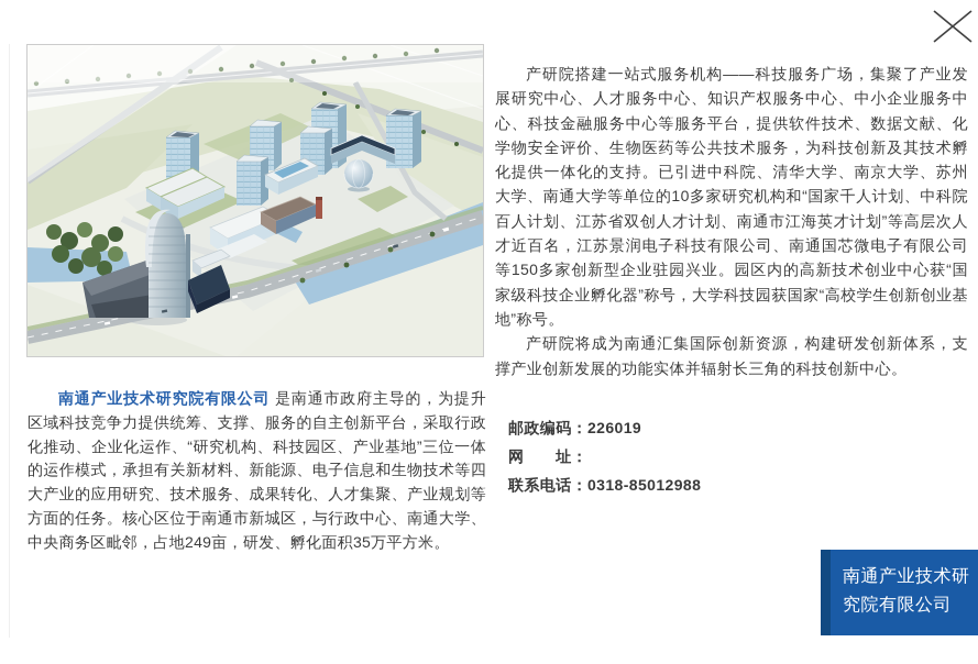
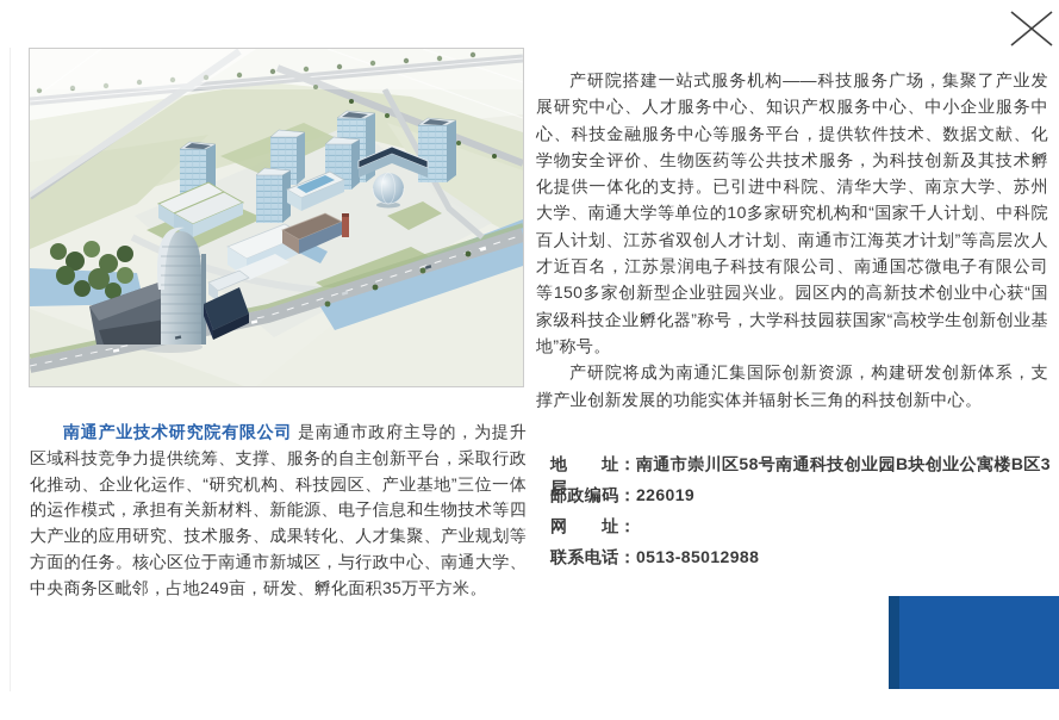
  产研院搭建一站式服务机构——科技服务广场，集聚了产业发展研究中心、人才服务中心、知识产权服务中心、中小企业服务中心、科技金融服务中心等服务平台，提供软件技术、数据文献、化学物安全评价、生物医药等公共技术服务，为科技创新及其技术孵化提供一体化的支持。已引进中科院、清华大学、南京大学、苏州大学、南通大学等单位的10多家研究机构和“国家千人计划、中科院百人计划、江苏省双创人才计划、南通市江海英才计划”等高层次人才近百名，江苏景润电子科技有限公司、南通国芯微电子有限公司等150多家创新型企业驻园兴业。园区内的高新技术创业中心获“国家级科技企业孵化器”称号，大学科技园获国家“高校学生创新创业基地”称号。
  产研院将成为南通汇集国际创新资源，构建研发创新体系，支撑产业创新发展的功能实体并辐射长三角的科技创新中心。
  南通产业技术研究院有限公司 是南通市政府主导的，为提升区域科技竞争力提供统筹、支撑、服务的自主创新平台，采取行政化推动、企业化运作、“研究机构、科技园区、产业基地”三位一体的运作模式，承担有关新材料、新能源、电子信息和生物技术等四大产业的应用研究、技术服务、成果转化、人才集聚、产业规划等方面的任务。核心区位于南通市新城区，与行政中心、南通大学、中央商务区毗邻，占地249亩，研发、孵化面积35万平方米。
+ 地 址：南通市崇川区58号南通科技创业园B块创业公寓楼B区3层
  邮政编码：226019
  网 址：
- 联系电话：0318-85012988
+ 联系电话：0513-85012988
- 南通产业技术研究院有限公司
